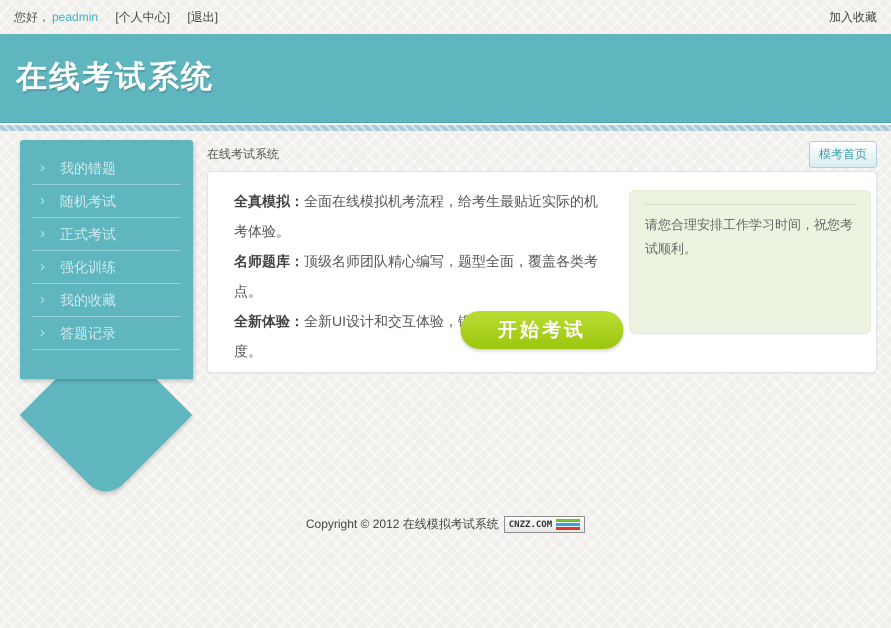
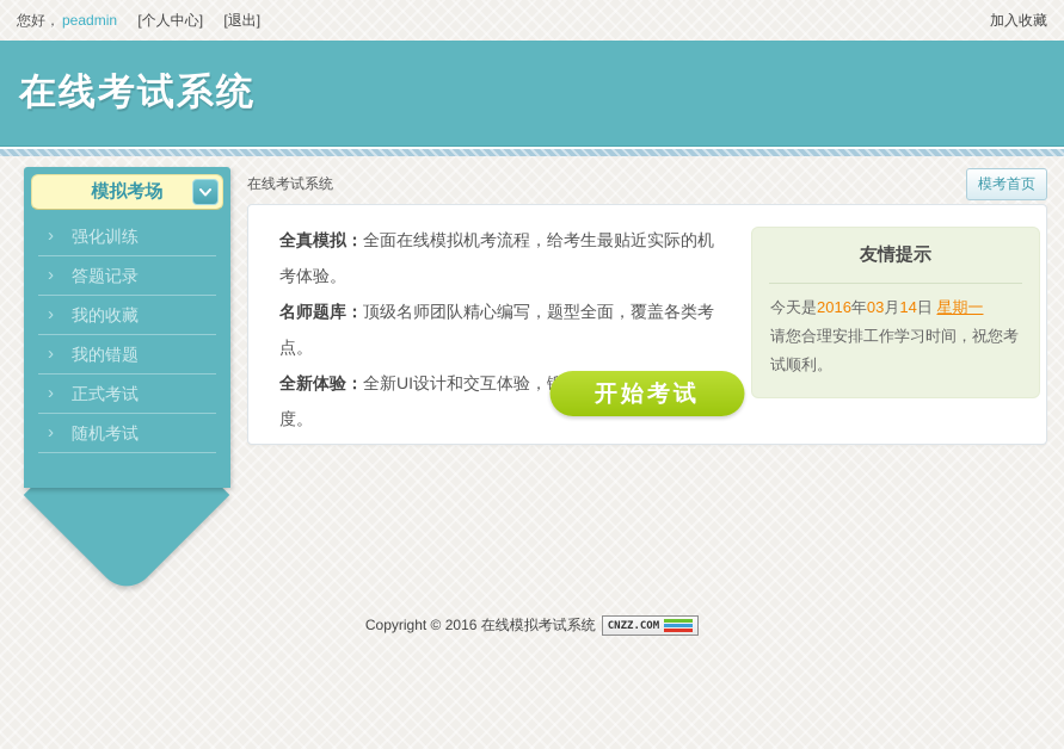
  您好， peadmin [个人中心] [退出]
  加入收藏
  在线考试系统
+ 模拟考场
  ›
- 我的错题
+ 强化训练
  ›
- 随机考试
+ 答题记录
  ›
- 正式考试
+ 我的收藏
  ›
- 强化训练
+ 我的错题
  ›
- 我的收藏
+ 正式考试
  ›
- 答题记录
+ 随机考试
  在线考试系统
  模考首页
  全真模拟：全面在线模拟机考流程，给考生最贴近实际的机考体验。
  名师题库：顶级名师团队精心编写，题型全面，覆盖各类考点。
  开始考试
+ 友情提示
+ 今天是2016年03月14日 星期一
  请您合理安排工作学习时间，祝您考试顺利。
- Copyright © 2012 在线模拟考试系统
+ Copyright © 2016 在线模拟考试系统
  CNZZ.COM
